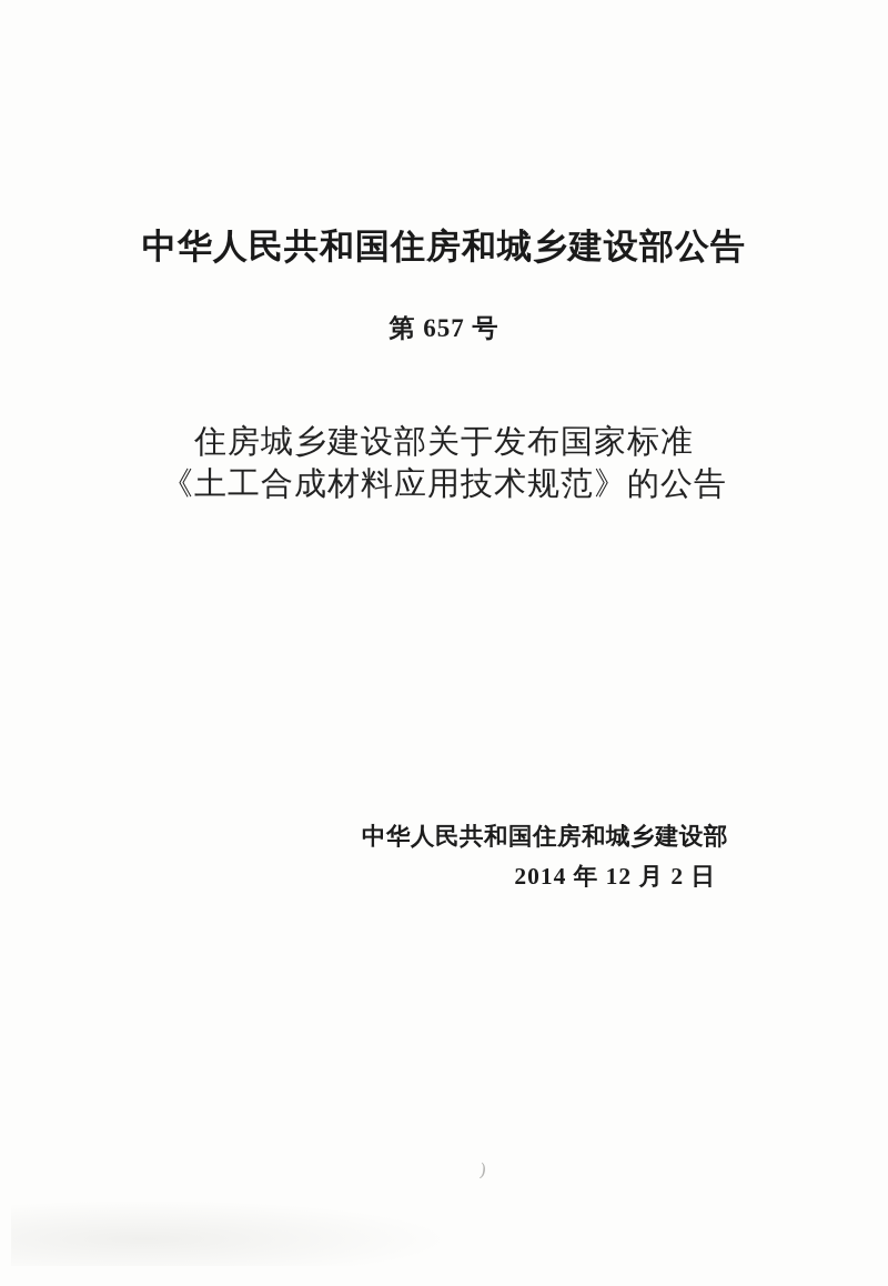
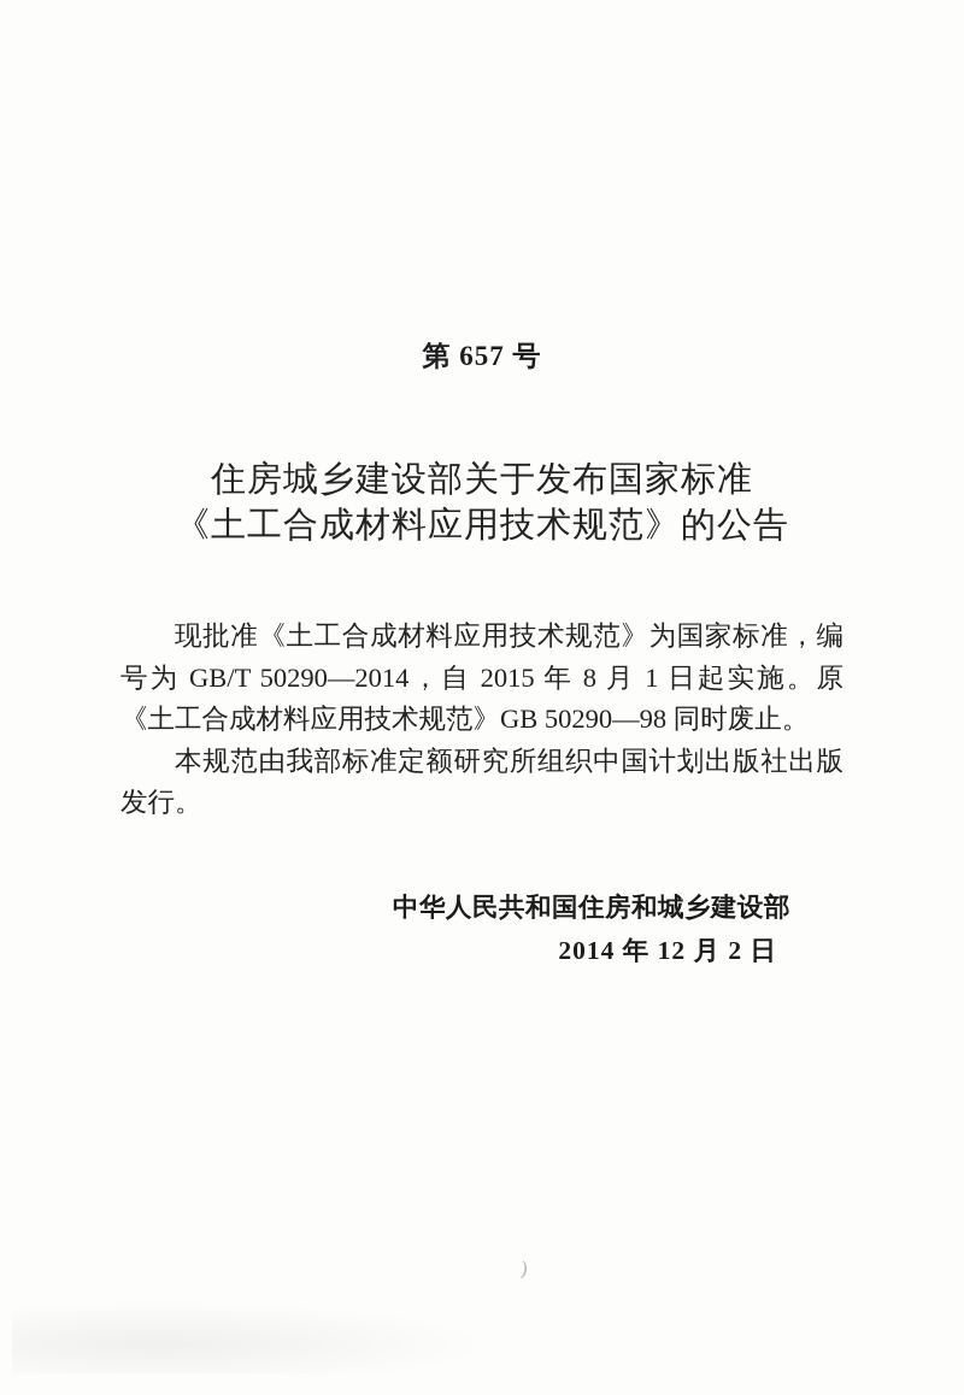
- 中华人民共和国住房和城乡建设部公告
  第 657 号
  住房城乡建设部关于发布国家标准
  《土工合成材料应用技术规范》的公告
+ 现批准《土工合成材料应用技术规范》为国家标准，编号为 GB/T 50290—2014，自 2015 年 8 月 1 日起实施。原《土工合成材料应用技术规范》GB 50290—98 同时废止。
+ 本规范由我部标准定额研究所组织中国计划出版社出版发行。
  中华人民共和国住房和城乡建设部
  2014 年 12 月 2 日
